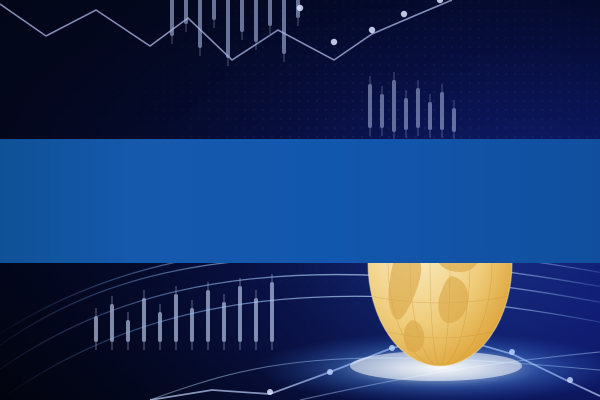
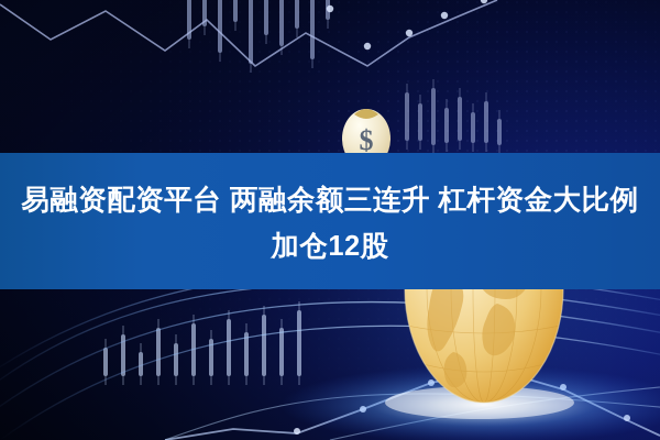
+ $
+ 易融资配资平台 两融余额三连升 杠杆资金大比例
+ 加仓12股
